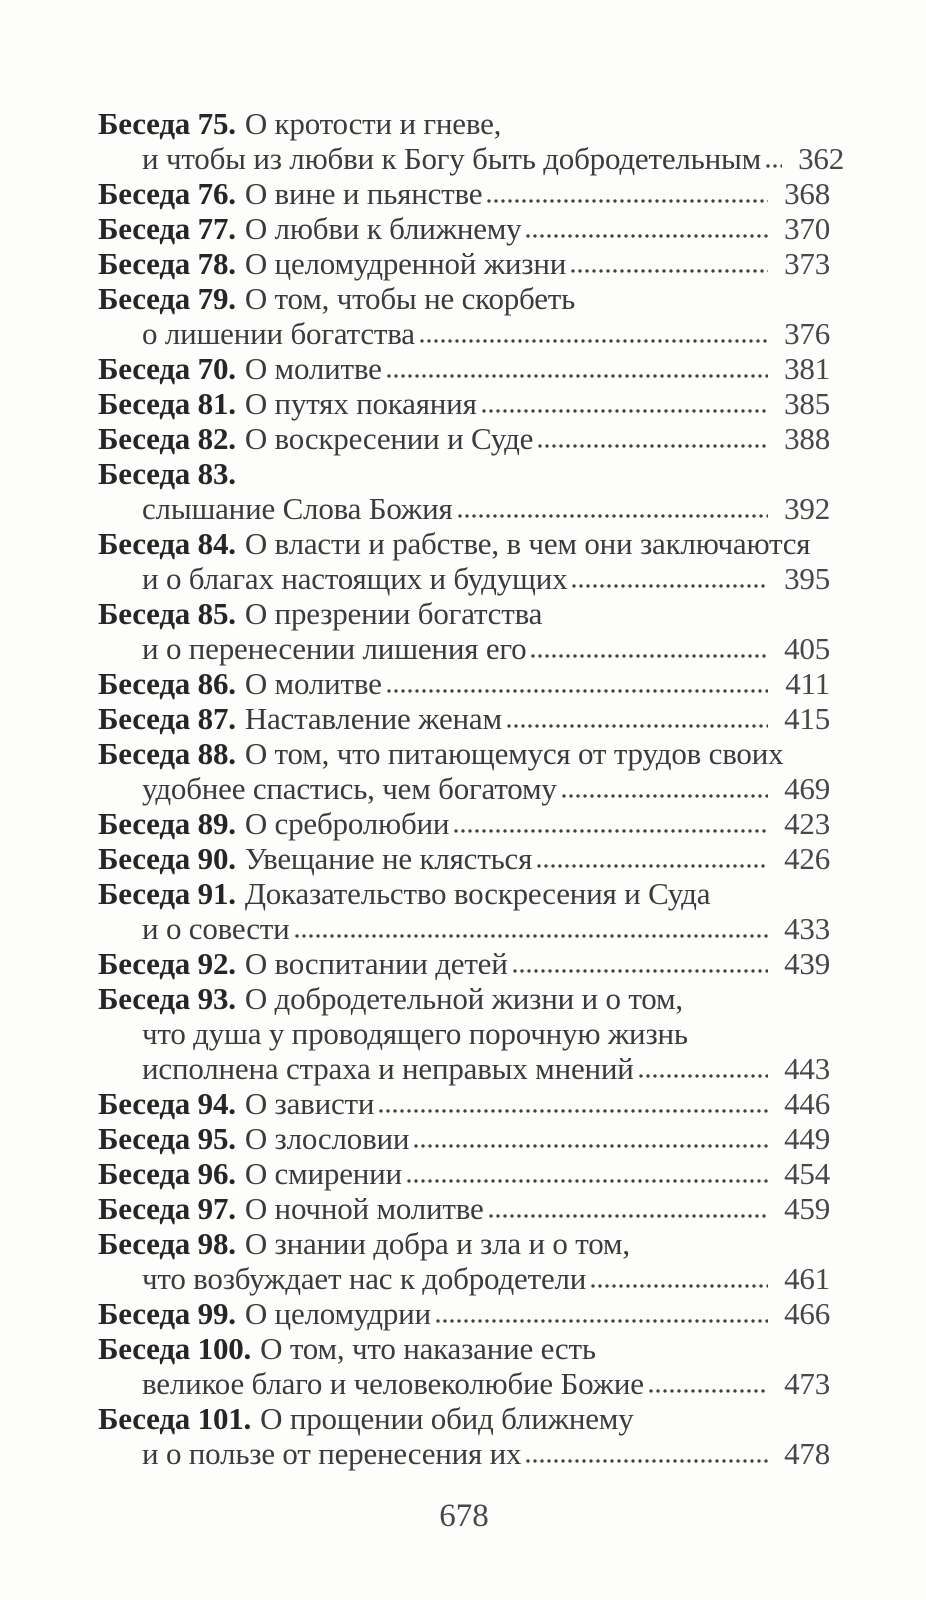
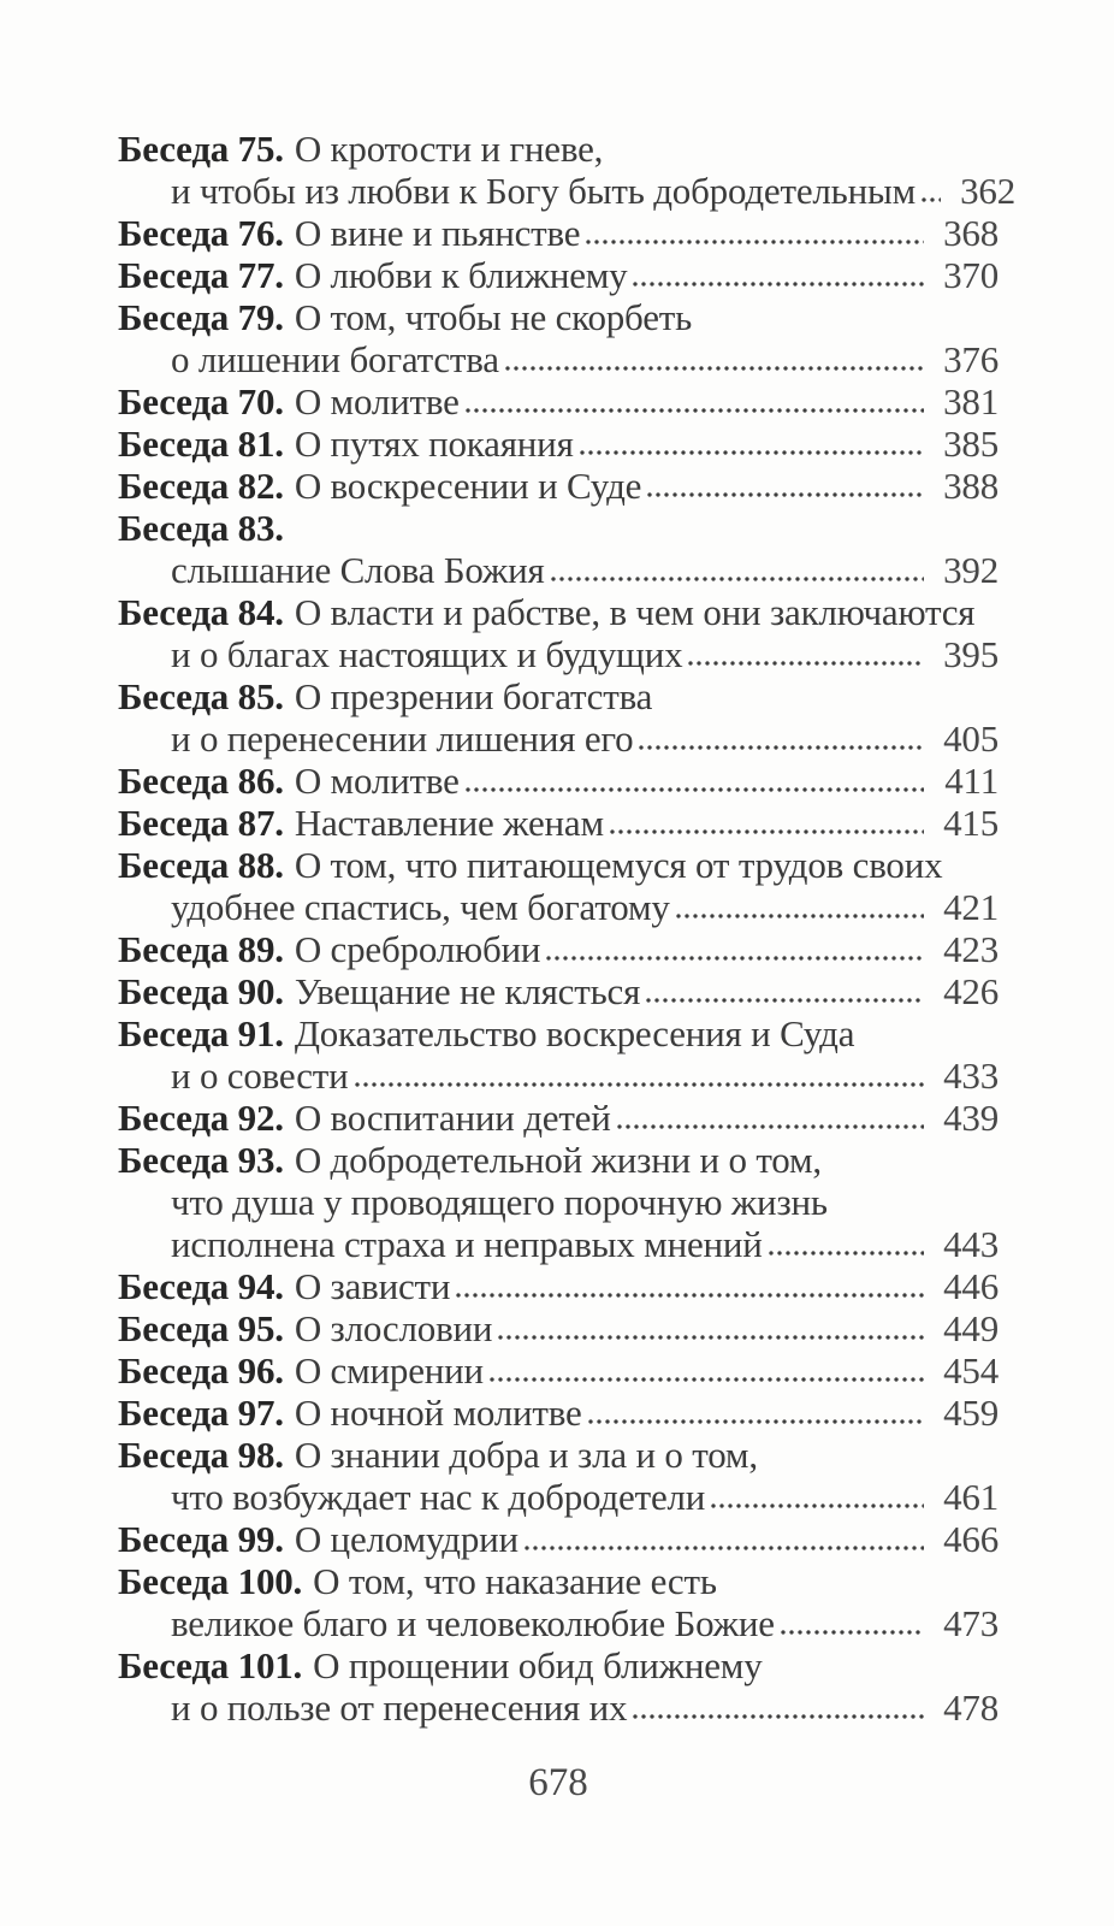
  Беседа 75.
  О кротости и гневе,
  и чтобы из любви к Богу быть добродетельным
  362
  Беседа 76.
  О вине и пьянстве
  368
  Беседа 77.
  О любви к ближнему
  370
- Беседа 78.
- О целомудренной жизни
- 373
  Беседа 79.
  О том, чтобы не скорбеть
  о лишении богатства
  376
  Беседа 70.
  О молитве
  381
  Беседа 81.
  О путях покаяния
  385
  Беседа 82.
  О воскресении и Суде
  388
  Беседа 83.
  слышание Слова Божия
  392
  Беседа 84.
  О власти и рабстве, в чем они заключаются
  и о благах настоящих и будущих
  395
  Беседа 85.
  О презрении богатства
  и о перенесении лишения его
  405
  Беседа 86.
  О молитве
  411
  Беседа 87.
  Наставление женам
  415
  Беседа 88.
  О том, что питающемуся от трудов своих
  удобнее спастись, чем богатому
- 469
+ 421
  Беседа 89.
  О сребролюбии
  423
  Беседа 90.
  Увещание не клясться
  426
  Беседа 91.
  Доказательство воскресения и Суда
  и о совести
  433
  Беседа 92.
  О воспитании детей
  439
  Беседа 93.
  О добродетельной жизни и о том,
  что душа у проводящего порочную жизнь
  исполнена страха и неправых мнений
  443
  Беседа 94.
  О зависти
  446
  Беседа 95.
  О злословии
  449
  Беседа 96.
  О смирении
  454
  Беседа 97.
  О ночной молитве
  459
  Беседа 98.
  О знании добра и зла и о том,
  что возбуждает нас к добродетели
  461
  Беседа 99.
  О целомудрии
  466
  Беседа 100.
  О том, что наказание есть
  великое благо и человеколюбие Божие
  473
  Беседа 101.
  О прощении обид ближнему
  и о пользе от перенесения их
  478
  678
